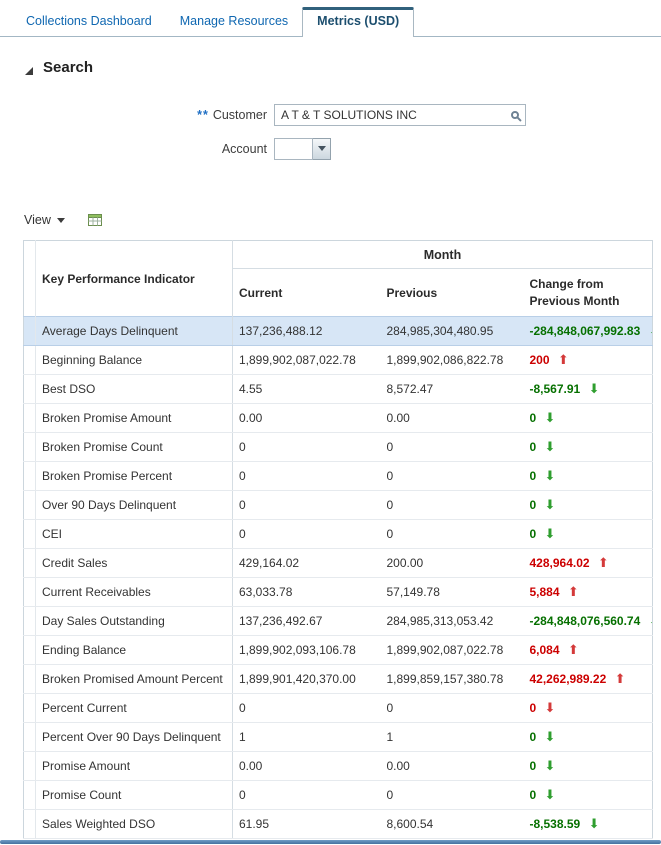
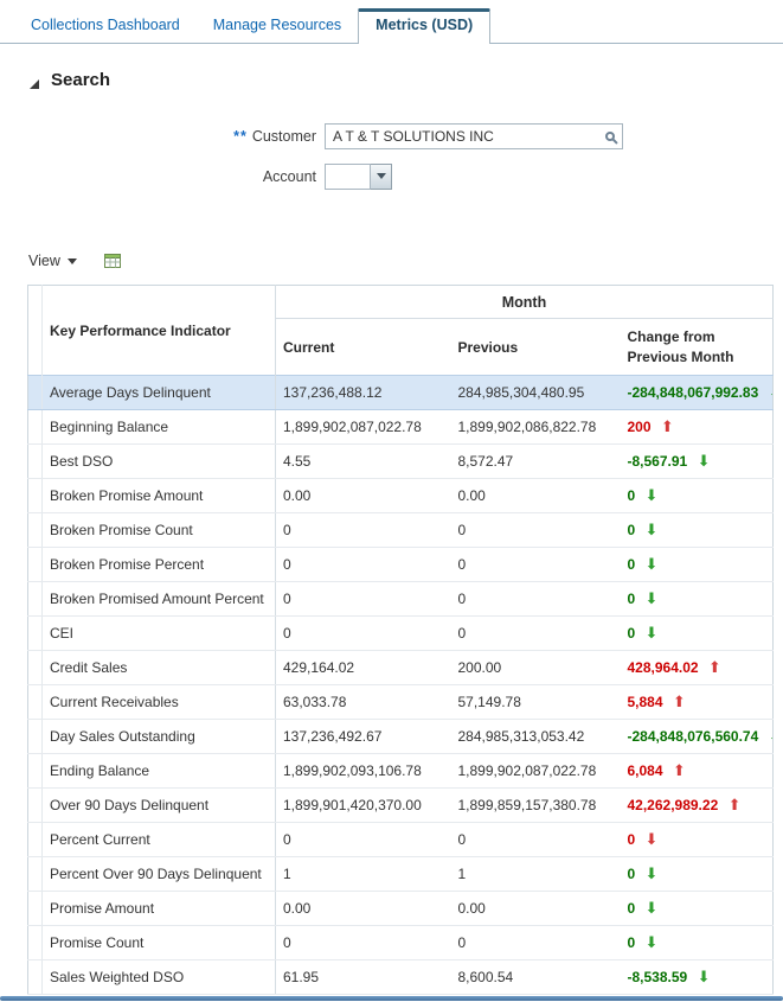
  Collections Dashboard
  Manage Resources
  Metrics (USD)
  Search
  ** Customer
  A T & T SOLUTIONS INC
  Account
  View
  	Key Performance Indicator	Month
  Current	Previous	Change from Previous Month
  	Average Days Delinquent	137,236,488.12	284,985,304,480.95	-284,848,067,992.83
  	Beginning Balance	1,899,902,087,022.78	1,899,902,086,822.78	200 ⬆
  	Best DSO	4.55	8,572.47	-8,567.91 ⬇
  	Broken Promise Amount	0.00	0.00	0 ⬇
  	Broken Promise Count	0	0	0 ⬇
  	Broken Promise Percent	0	0	0 ⬇
- 	Over 90 Days Delinquent	0	0	0 ⬇
+ 	Broken Promised Amount Percent	0	0	0 ⬇
  	CEI	0	0	0 ⬇
  	Credit Sales	429,164.02	200.00	428,964.02 ⬆
  	Current Receivables	63,033.78	57,149.78	5,884 ⬆
  	Day Sales Outstanding	137,236,492.67	284,985,313,053.42	-284,848,076,560.74
  	Ending Balance	1,899,902,093,106.78	1,899,902,087,022.78	6,084 ⬆
- 	Broken Promised Amount Percent	1,899,901,420,370.00	1,899,859,157,380.78	42,262,989.22 ⬆
+ 	Over 90 Days Delinquent	1,899,901,420,370.00	1,899,859,157,380.78	42,262,989.22 ⬆
  	Percent Current	0	0	0 ⬇
  	Percent Over 90 Days Delinquent	1	1	0 ⬇
  	Promise Amount	0.00	0.00	0 ⬇
  	Promise Count	0	0	0 ⬇
  	Sales Weighted DSO	61.95	8,600.54	-8,538.59 ⬇
